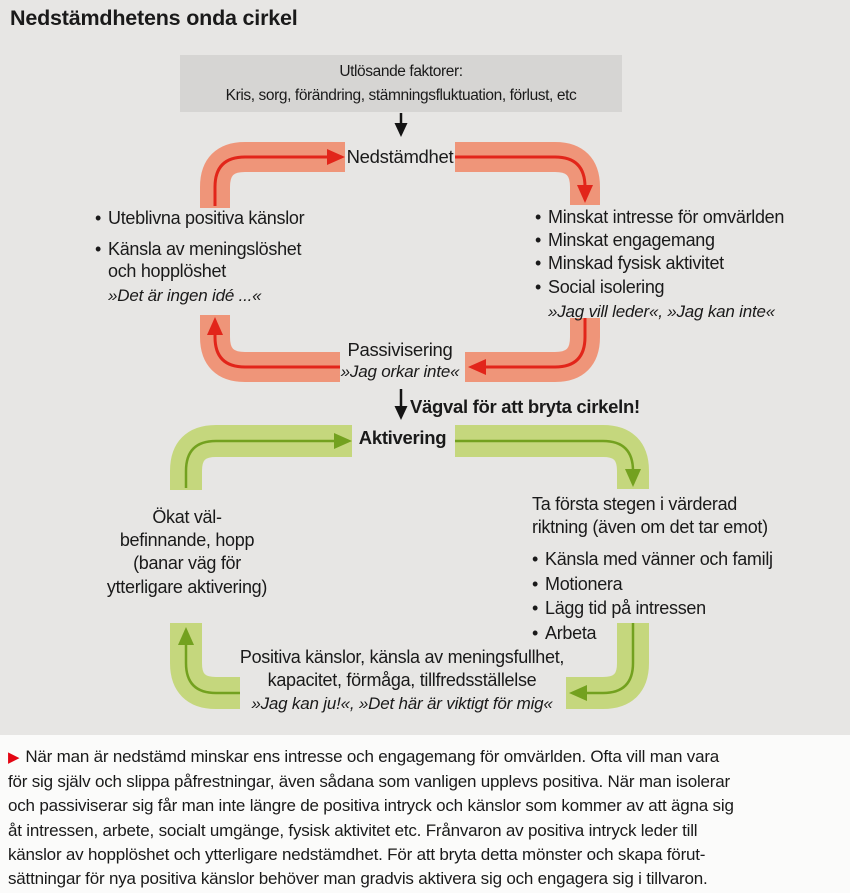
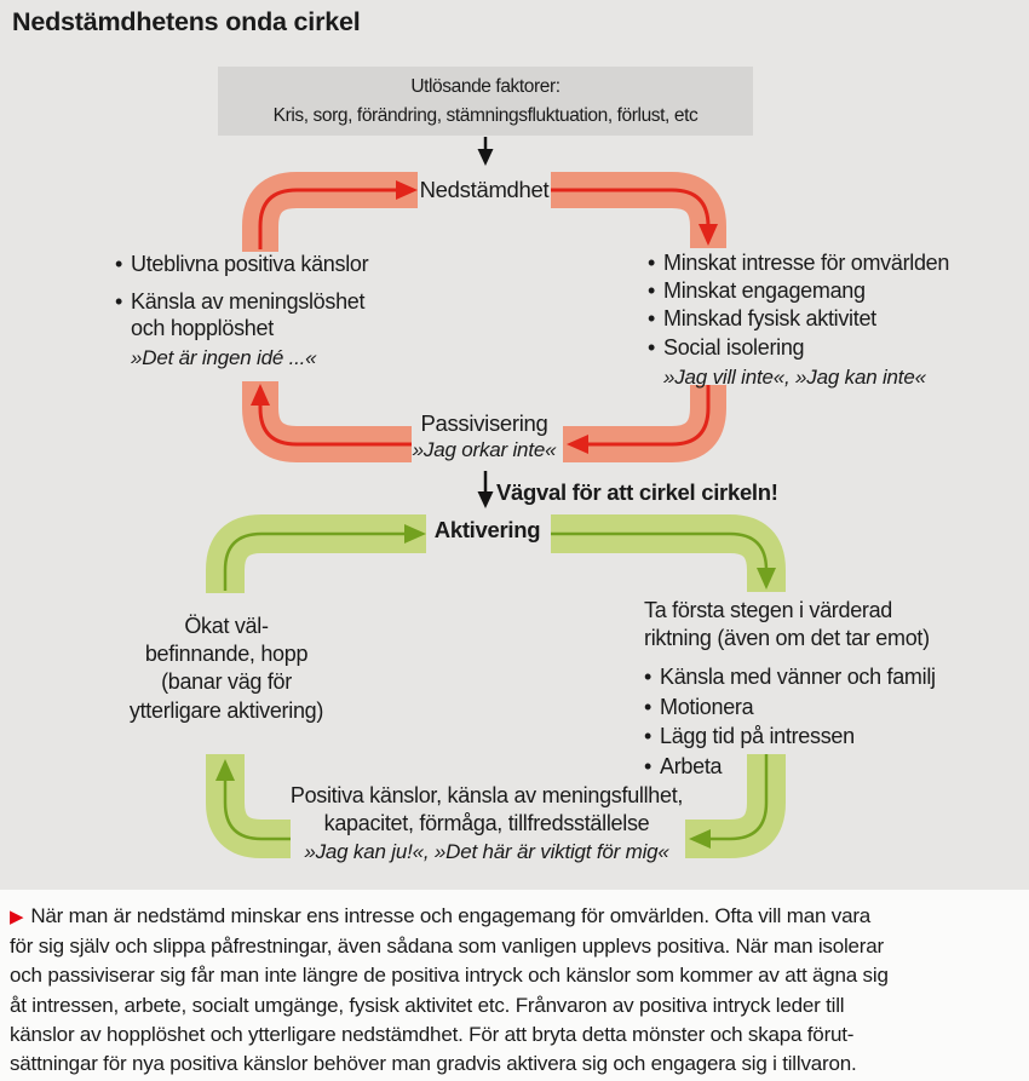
  Nedstämdhetens onda cirkel
  Utlösande faktorer:
  Kris, sorg, förändring, stämningsfluktuation, förlust, etc
  Nedstämdhet
  •
  Minskat intresse för omvärlden
  •
  Minskat engagemang
  •
  Minskad fysisk aktivitet
  •
  Social isolering
- »Jag vill leder«, »Jag kan inte«
+ »Jag vill inte«, »Jag kan inte«
  Passivisering
  »Jag orkar inte«
  •
  Uteblivna positiva känslor
  •
  Känsla av meningslöshet
  och hopplöshet
  »Det är ingen idé ...«
- Vägval för att bryta cirkeln!
+ Vägval för att cirkel cirkeln!
  Aktivering
  Ökat väl-
  befinnande, hopp
  (banar väg för
  ytterligare aktivering)
  Ta första stegen i värderad
  riktning (även om det tar emot)
  •
  Känsla med vänner och familj
  •
  Motionera
  •
  Lägg tid på intressen
  •
  Arbeta
  Positiva känslor, känsla av meningsfullhet,
  kapacitet, förmåga, tillfredsställelse
  »Jag kan ju!«, »Det här är viktigt för mig«
  ▶ När man är nedstämd minskar ens intresse och engagemang för omvärlden. Ofta vill man vara
  för sig själv och slippa påfrestningar, även sådana som vanligen upplevs positiva. När man isolerar
  och passiviserar sig får man inte längre de positiva intryck och känslor som kommer av att ägna sig
  åt intressen, arbete, socialt umgänge, fysisk aktivitet etc. Frånvaron av positiva intryck leder till
  känslor av hopplöshet och ytterligare nedstämdhet. För att bryta detta mönster och skapa förut-
  sättningar för nya positiva känslor behöver man gradvis aktivera sig och engagera sig i tillvaron.
